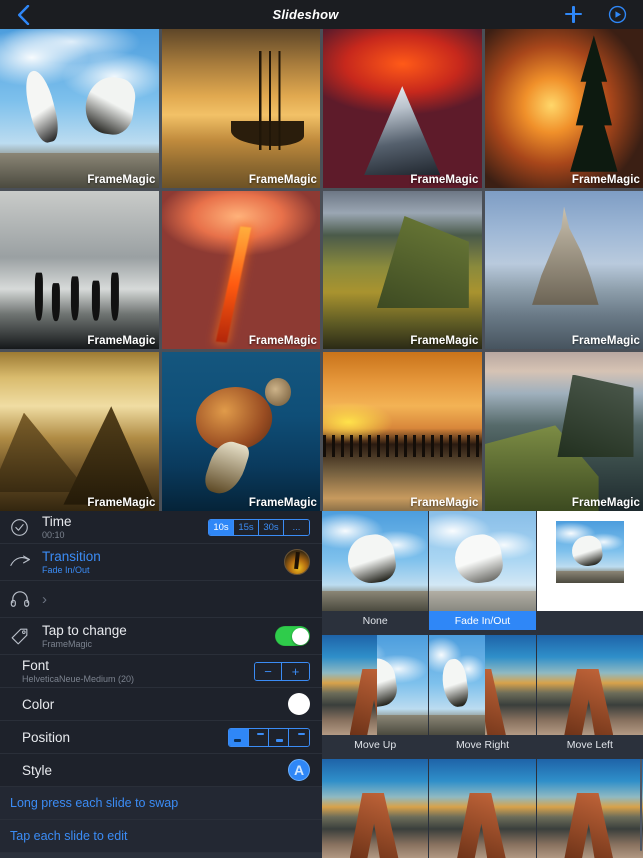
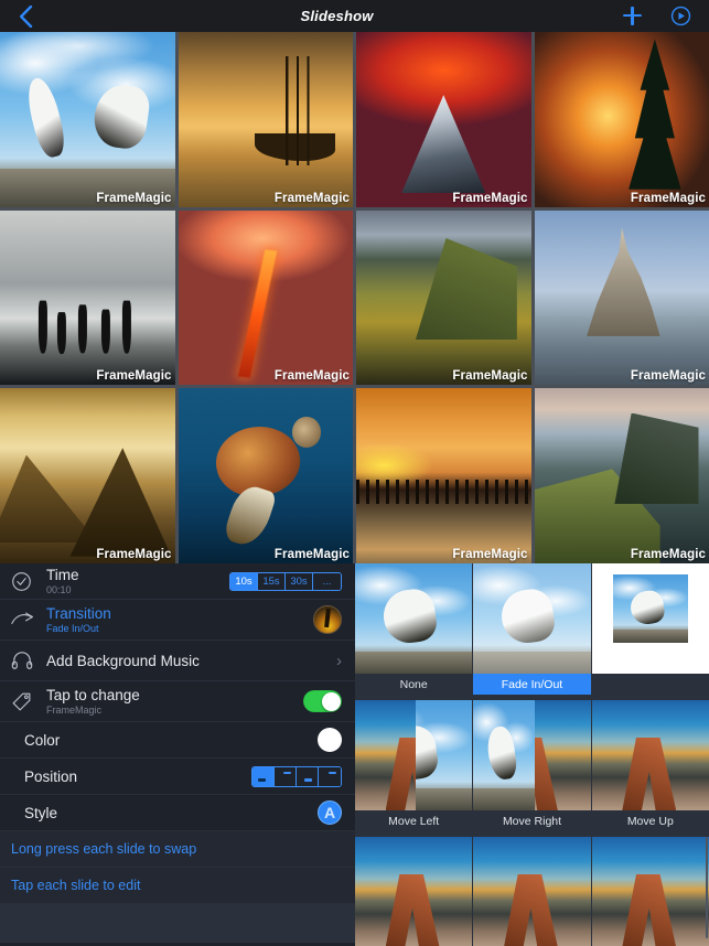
  Slideshow
  FrameMagic
  FrameMagic
  FrameMagic
  FrameMagic
  FrameMagic
  FrameMagic
  FrameMagic
  FrameMagic
  FrameMagic
  FrameMagic
  FrameMagic
  FrameMagic
  Time
  00:10
  10s
  15s
  30s
  ...
  Transition
  Fade In/Out
+ Add Background Music
  ›
  Tap to change
  FrameMagic
- Font
- HelveticaNeue-Medium (20)
- −
- +
  Color
  Position
  Style
  A
  Long press each slide to swap
  Tap each slide to edit
  None
  Fade In/Out
- Move Up
+ Move Left
  Move Right
- Move Left
+ Move Up
